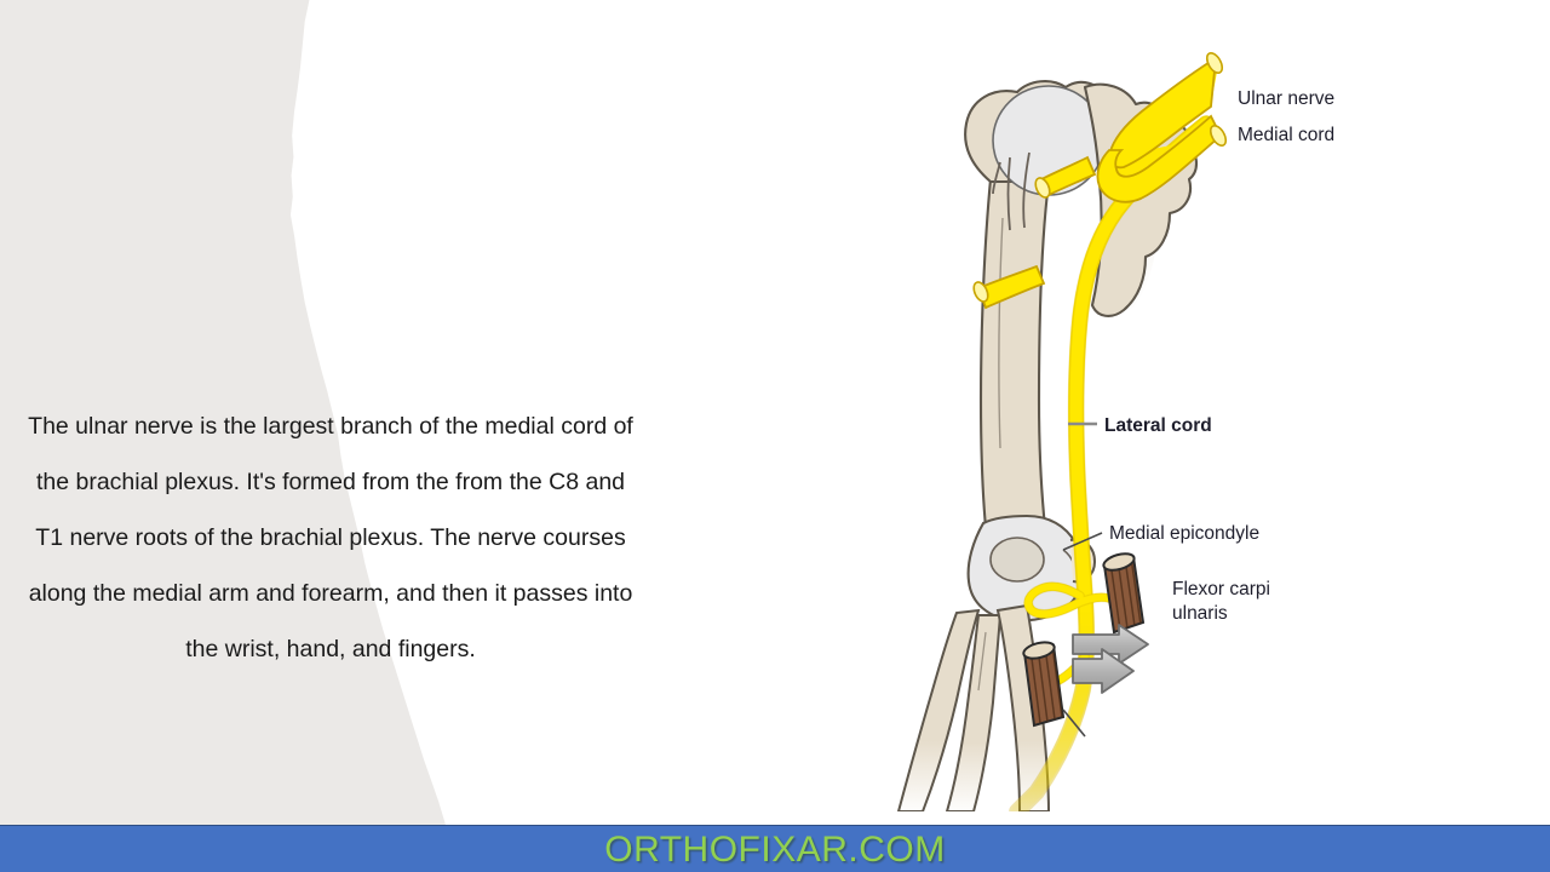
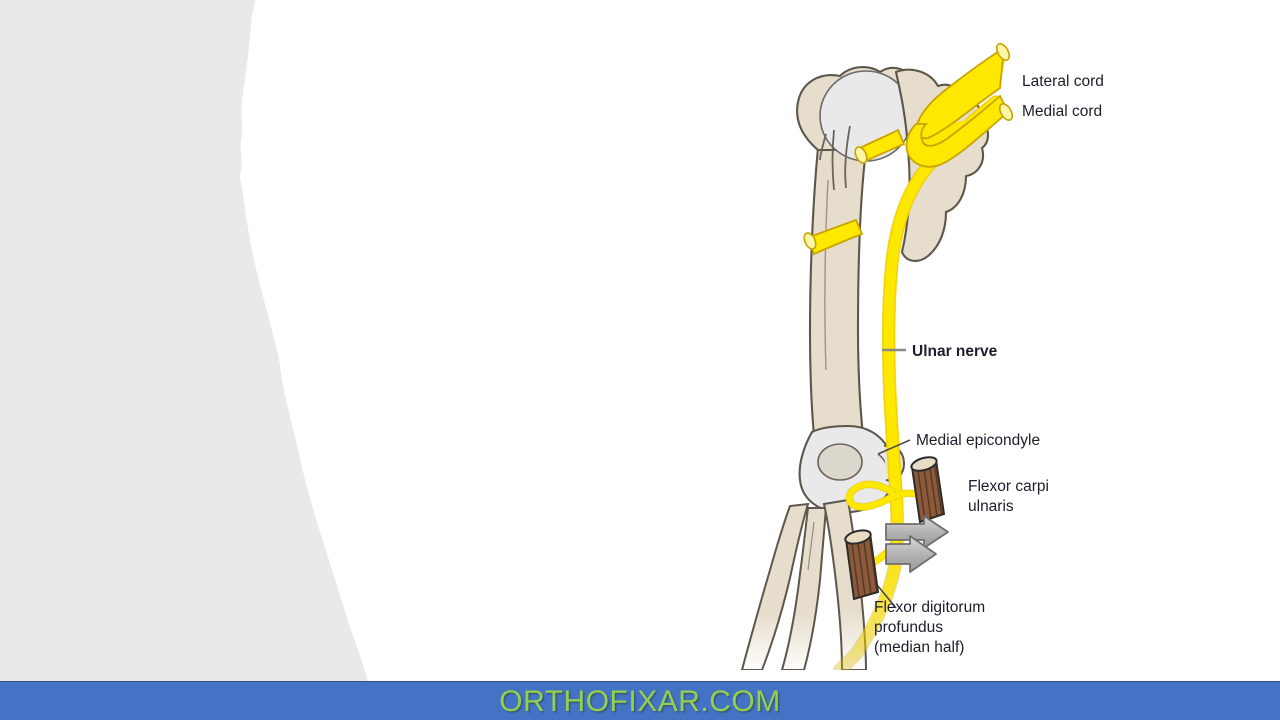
- The ulnar nerve is the largest branch of the medial cord of the brachial plexus. It's formed from the from the C8 and T1 nerve roots of the brachial plexus. The nerve courses along the medial arm and forearm, and then it passes into the wrist, hand, and fingers.
- Ulnar nerve
+ Lateral cord
  Medial cord
- Lateral cord
+ Ulnar nerve
  Medial epicondyle
  Flexor carpi
  ulnaris
+ Flexor digitorum
+ profundus
+ (median half)
  ORTHOFIXAR.COM
